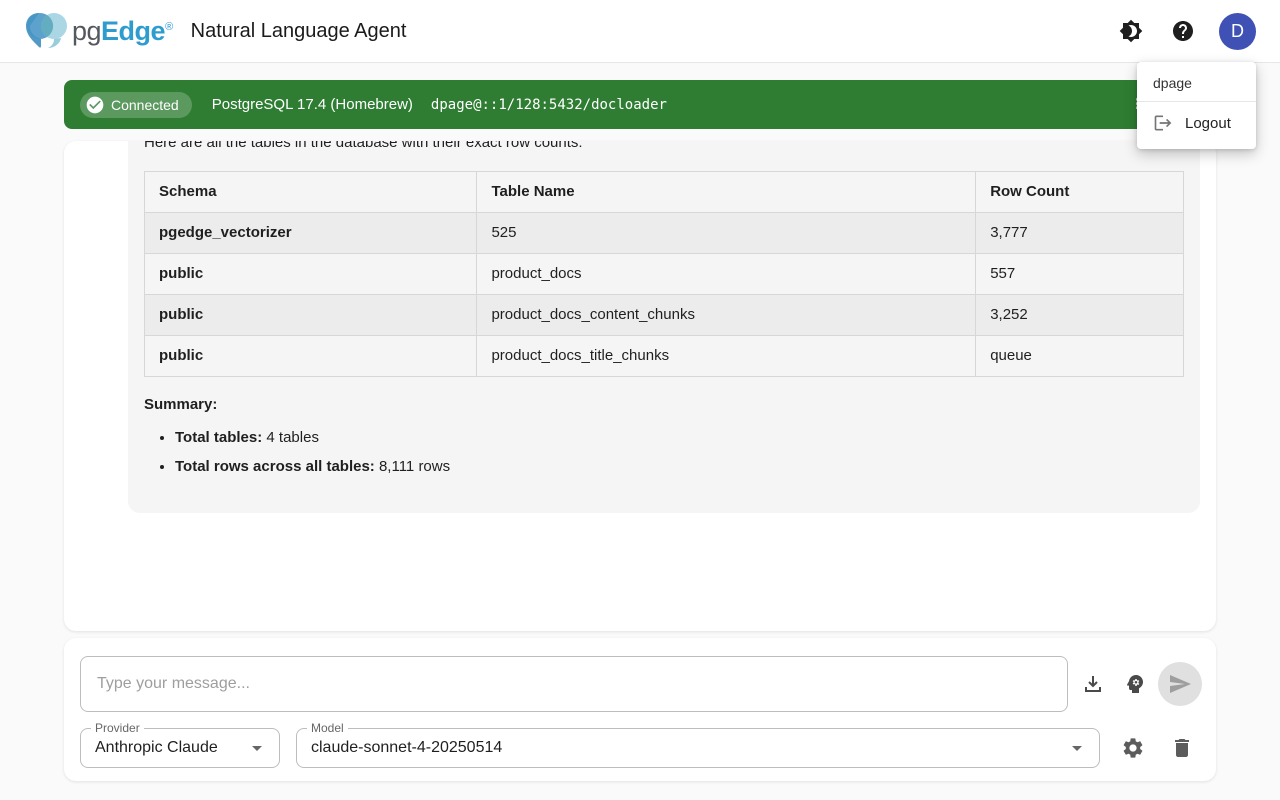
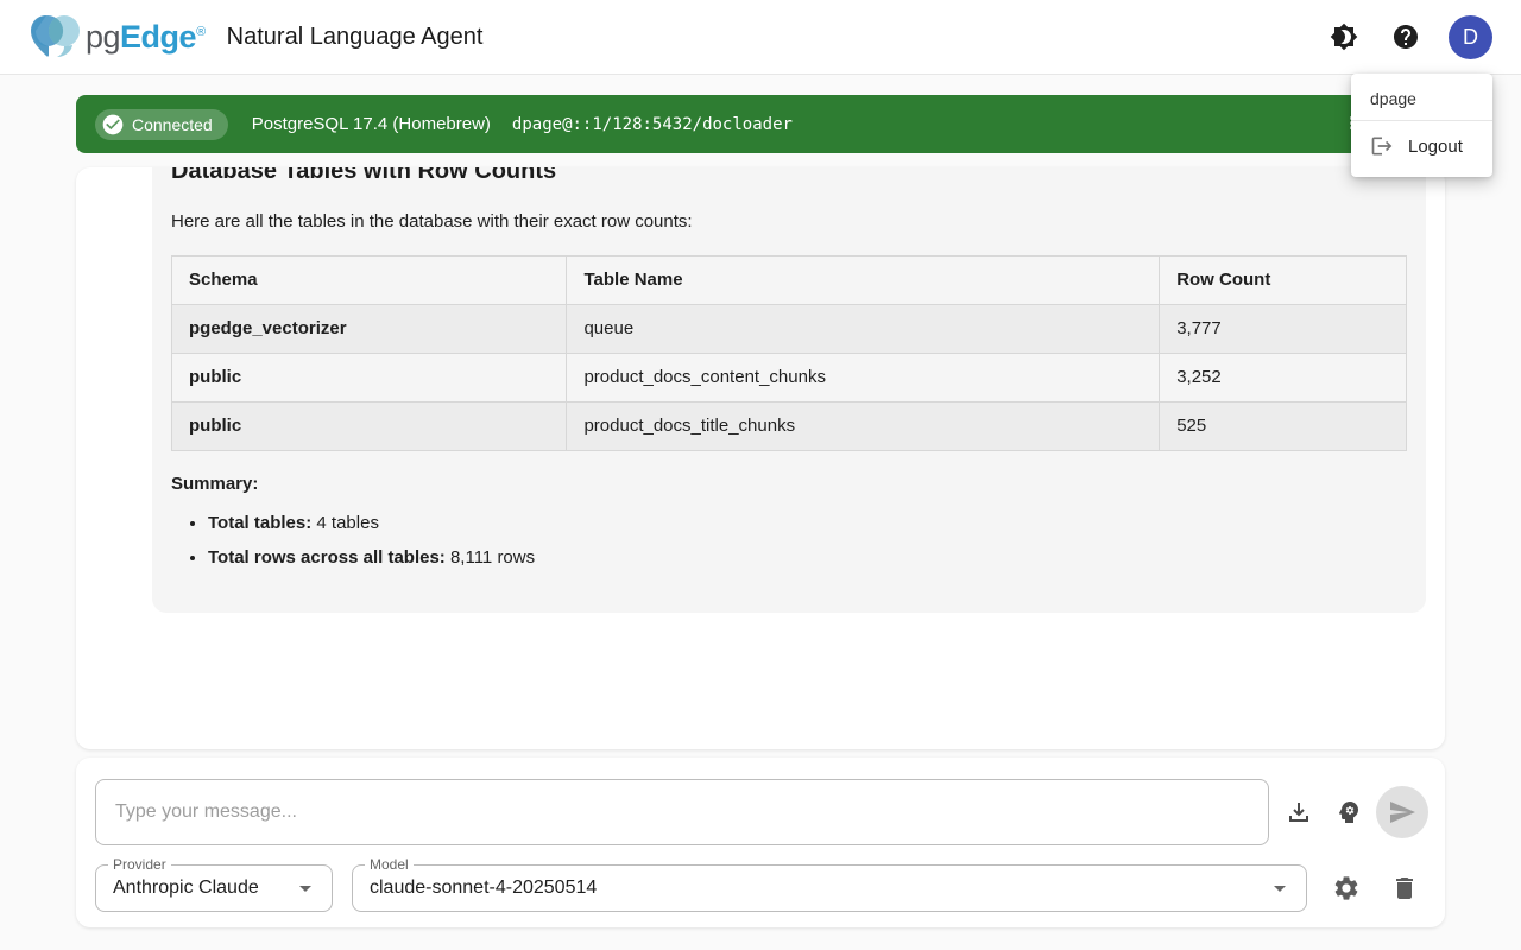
  pgEdge®
  Natural Language Agent
  D
  dpage
  Logout
  Connected
  PostgreSQL 17.4 (Homebrew)
  dpage@::1/128:5432/docloader
+ Database Tables with Row Counts
  Here are all the tables in the database with their exact row counts:
  Schema	Table Name	Row Count
- pgedge_vectorizer	525	3,777
+ pgedge_vectorizer	queue	3,777
- public	product_docs	557
  public	product_docs_content_chunks	3,252
- public	product_docs_title_chunks	queue
+ public	product_docs_title_chunks	525
  Summary:
  Total tables: 4 tables
  Total rows across all tables: 8,111 rows
  Type your message...
  Provider
  Anthropic Claude
  Model
  claude-sonnet-4-20250514
